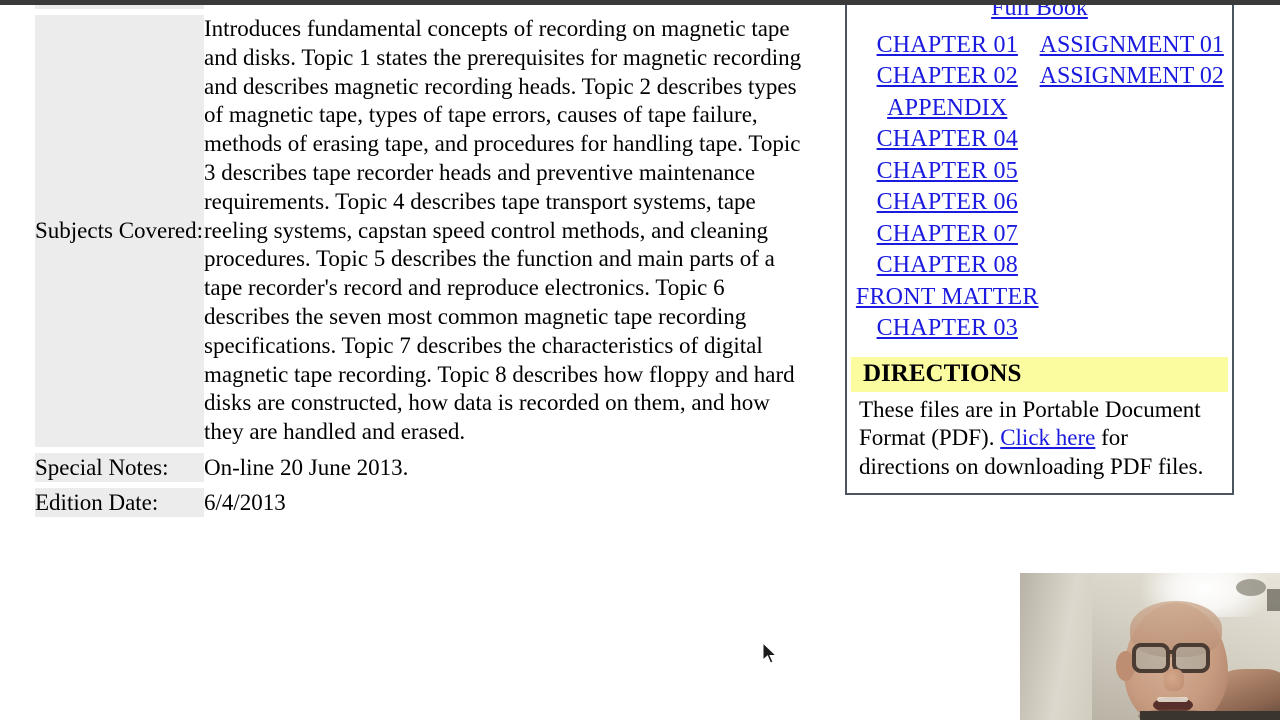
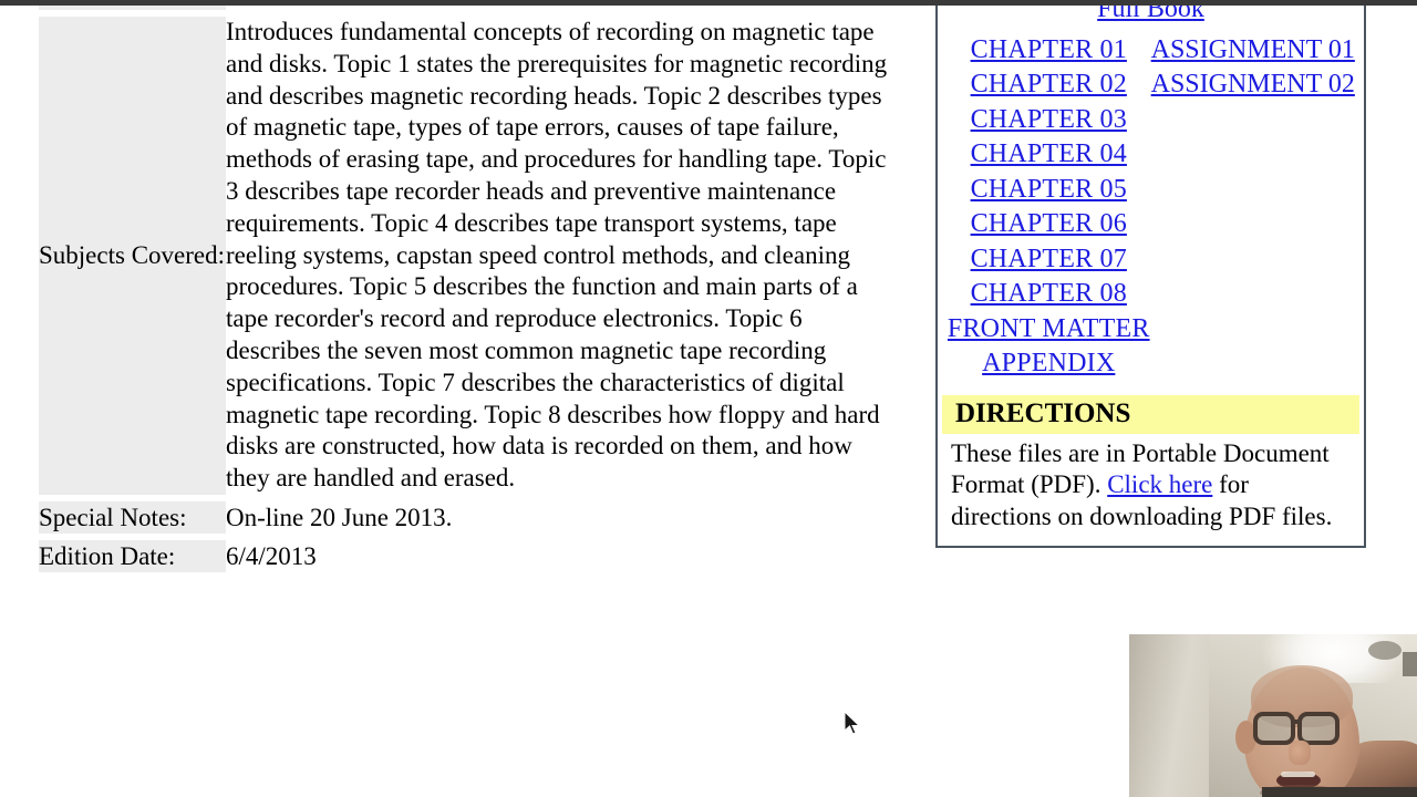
  Subjects Covered:	Introduces fundamental concepts of recording on magnetic tape and disks. Topic 1 states the prerequisites for magnetic recording and describes magnetic recording heads. Topic 2 describes types of magnetic tape, types of tape errors, causes of tape failure, methods of erasing tape, and procedures for handling tape. Topic 3 describes tape recorder heads and preventive maintenance requirements. Topic 4 describes tape transport systems, tape reeling systems, capstan speed control methods, and cleaning procedures. Topic 5 describes the function and main parts of a tape recorder's record and reproduce electronics. Topic 6 describes the seven most common magnetic tape recording specifications. Topic 7 describes the characteristics of digital magnetic tape recording. Topic 8 describes how floppy and hard disks are constructed, how data is recorded on them, and how they are handled and erased.
  Special Notes:	On-line 20 June 2013.
  Edition Date:	6/4/2013
  Full Book
  CHAPTER 01
  CHAPTER 02
- APPENDIX
+ CHAPTER 03
  CHAPTER 04
  CHAPTER 05
  CHAPTER 06
  CHAPTER 07
  CHAPTER 08
  FRONT MATTER
- CHAPTER 03
+ APPENDIX
  ASSIGNMENT 01
  ASSIGNMENT 02
  DIRECTIONS
  These files are in Portable Document Format (PDF). Click here for directions on downloading PDF files.
